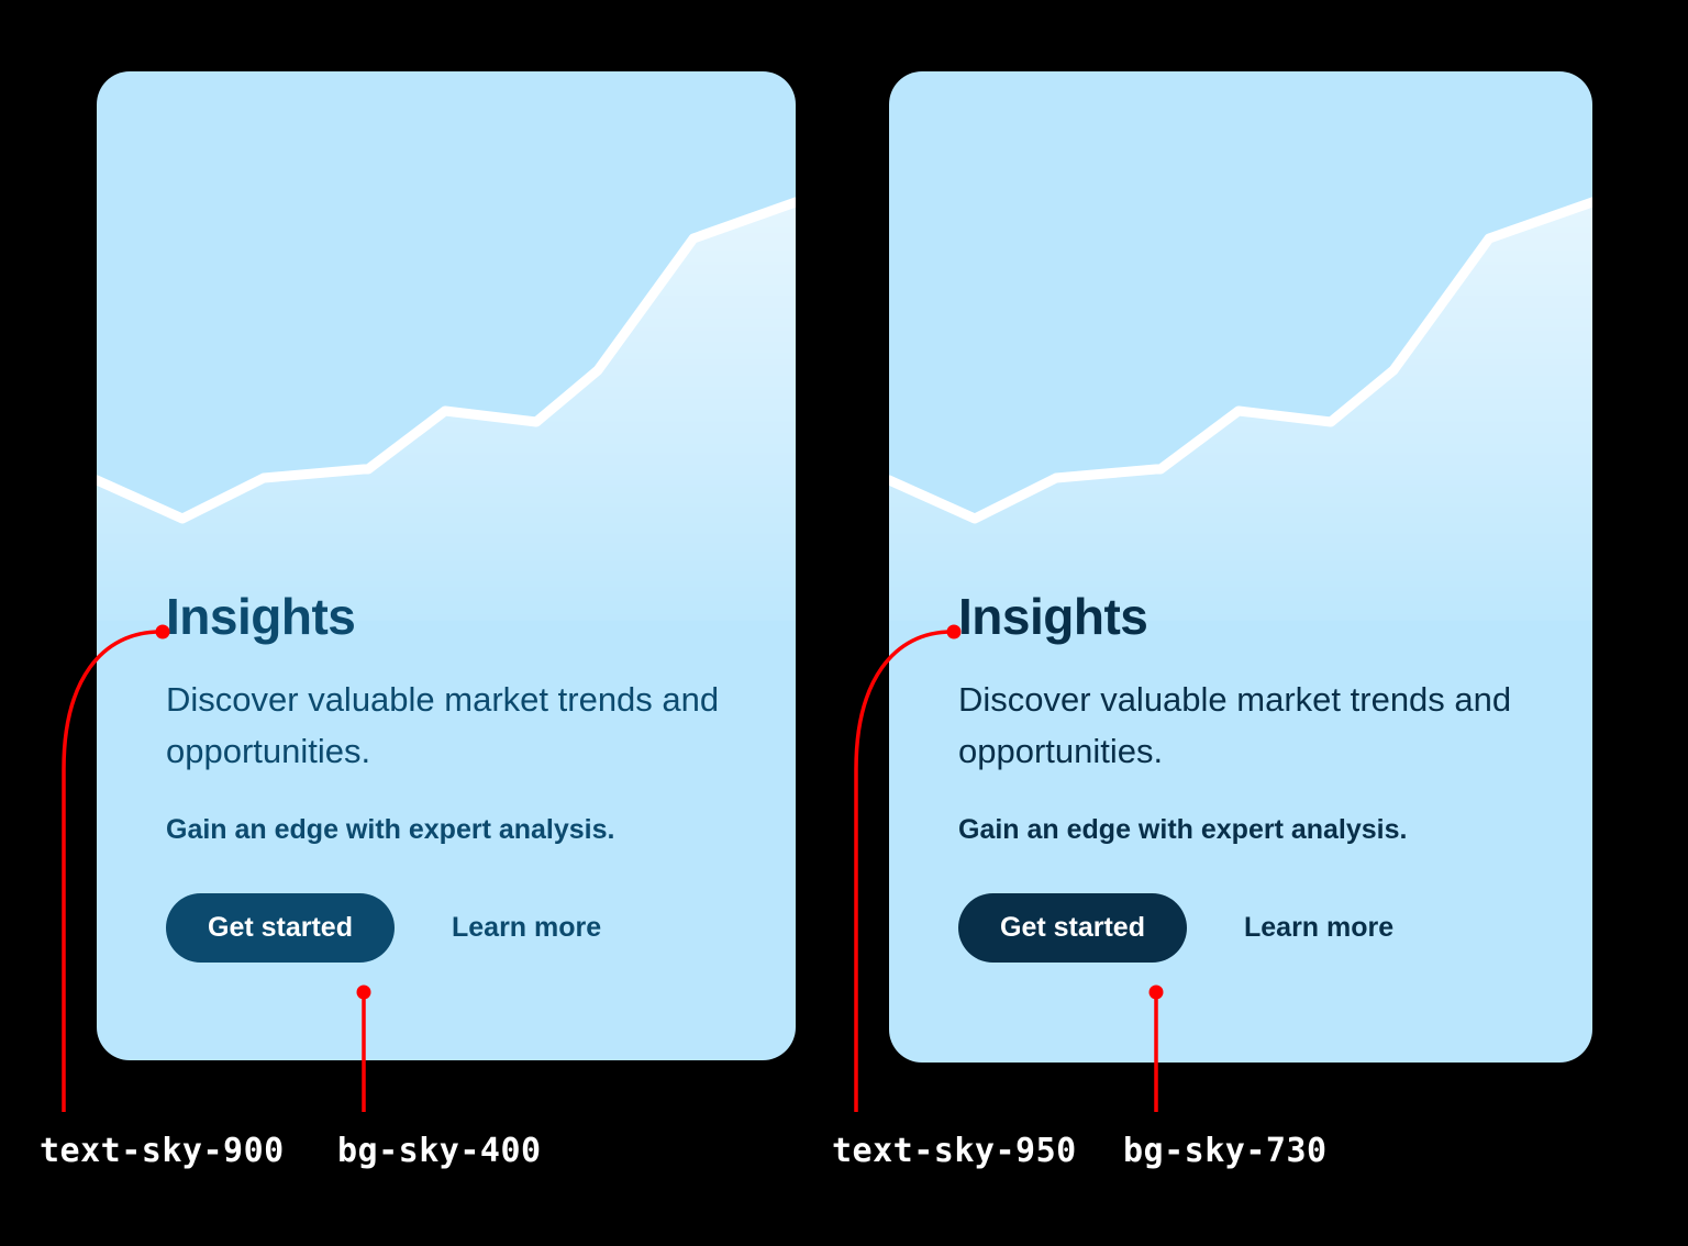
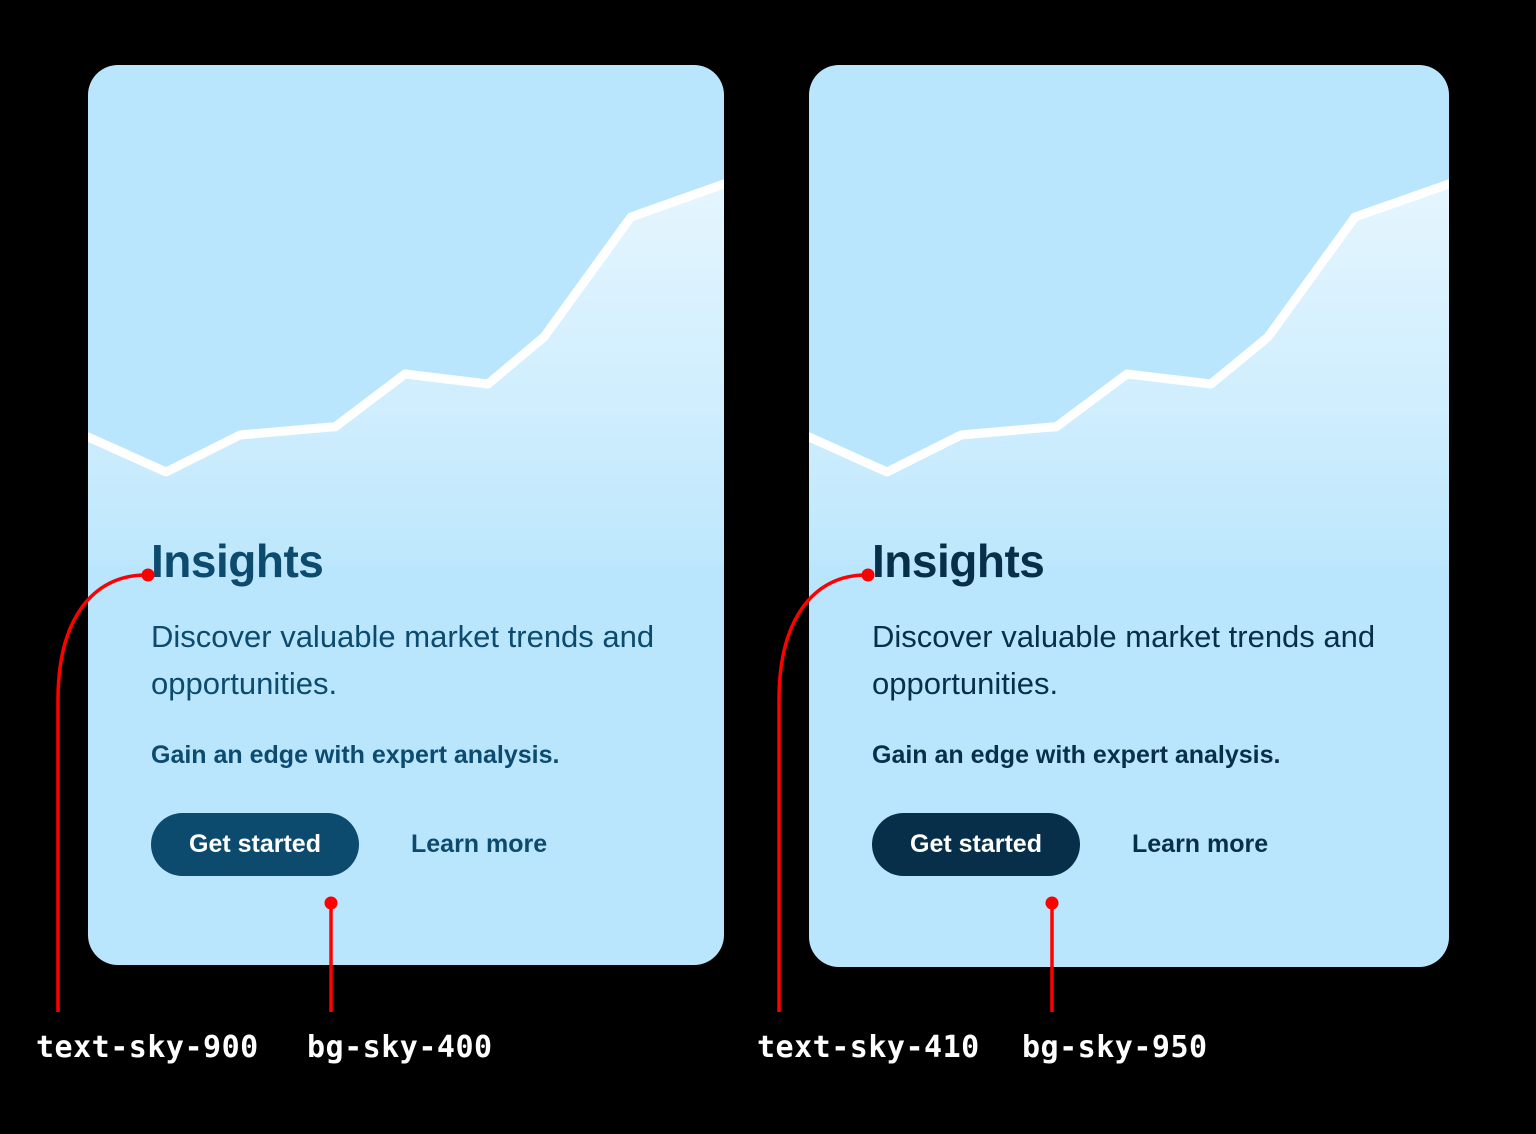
  Insights
  Discover valuable market trends and opportunities.
  Gain an edge with expert analysis.
  Get started
  Learn more
  Insights
  Discover valuable market trends and opportunities.
  Gain an edge with expert analysis.
  Get started
  Learn more
  text-sky-900
  bg-sky-400
- text-sky-950
+ text-sky-410
- bg-sky-730
+ bg-sky-950
